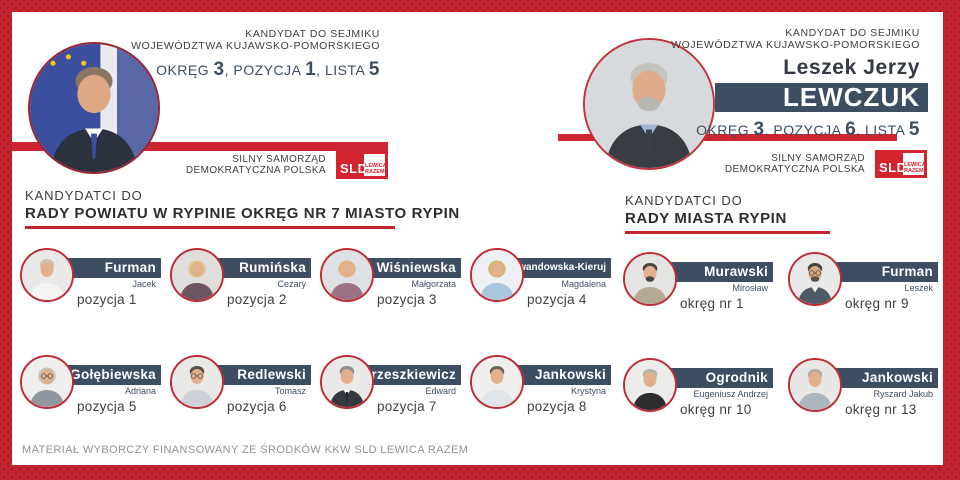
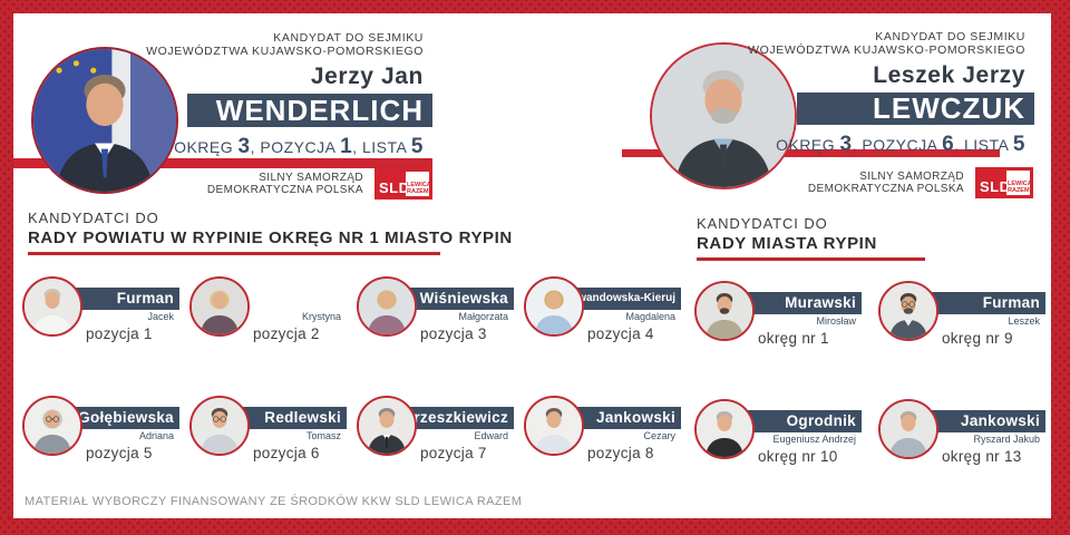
  KANDYDAT DO SEJMIKU
  WOJEWÓDZTWA KUJAWSKO-POMORSKIEGO
+ Jerzy Jan
+ WENDERLICH
  OKRĘG 3, POZYCJA 1, LISTA 5
  SILNY SAMORZĄD
  DEMOKRATYCZNA POLSKA
  SLD
  KANDYDAT DO SEJMIKU
  WOJEWÓDZTWA KUJAWSKO-POMORSKIEGO
  Leszek Jerzy
  LEWCZUK
  OKRĘG 3, POZYCJA 6, LISTA 5
  SILNY SAMORZĄD
  DEMOKRATYCZNA POLSKA
  SLD
  KANDYDATCI DO
- RADY POWIATU W RYPINIE OKRĘG NR 7 MIASTO RYPIN
+ RADY POWIATU W RYPINIE OKRĘG NR 1 MIASTO RYPIN
  KANDYDATCI DO
  RADY MIASTA RYPIN
  Furman
  Jacek
  pozycja 1
- Rumińska
- Cezary
+ Krystyna
  pozycja 2
  Wiśniewska
  Małgorzata
  pozycja 3
  andowska-Kieruj
  Magdalena
  pozycja 4
  Gołębiewska
  Adriana
  pozycja 5
  Redlewski
  Tomasz
  pozycja 6
  rzeszkiewicz
  Edward
  pozycja 7
  Jankowski
- Krystyna
+ Cezary
  pozycja 8
  Murawski
  Mirosław
  okręg nr 1
  Furman
  Leszek
  okręg nr 9
  Ogrodnik
  Eugeniusz Andrzej
  okręg nr 10
  Jankowski
  Ryszard Jakub
  okręg nr 13
  MATERIAŁ WYBORCZY FINANSOWANY ZE ŚRODKÓW KKW SLD LEWICA RAZEM
